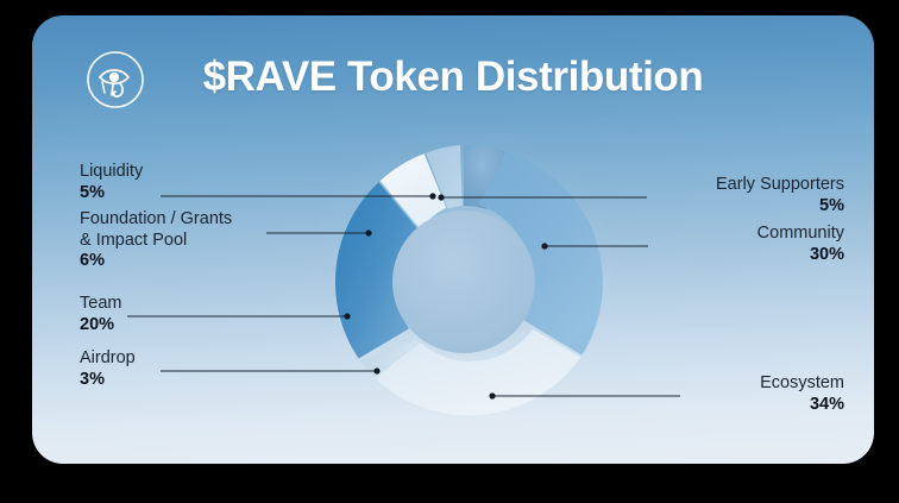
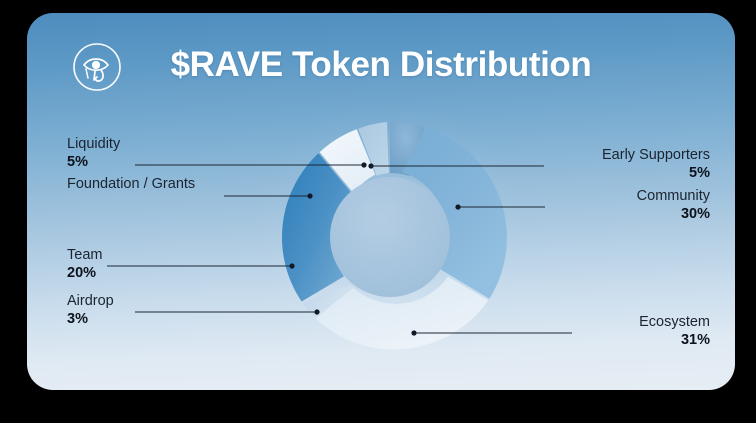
  $RAVE Token Distribution
  Liquidity
  5%
  Foundation / Grants
- & Impact Pool
- 6%
  Team
  20%
  Airdrop
  3%
  Early Supporters
  5%
  Community
  30%
  Ecosystem
- 34%
+ 31%
